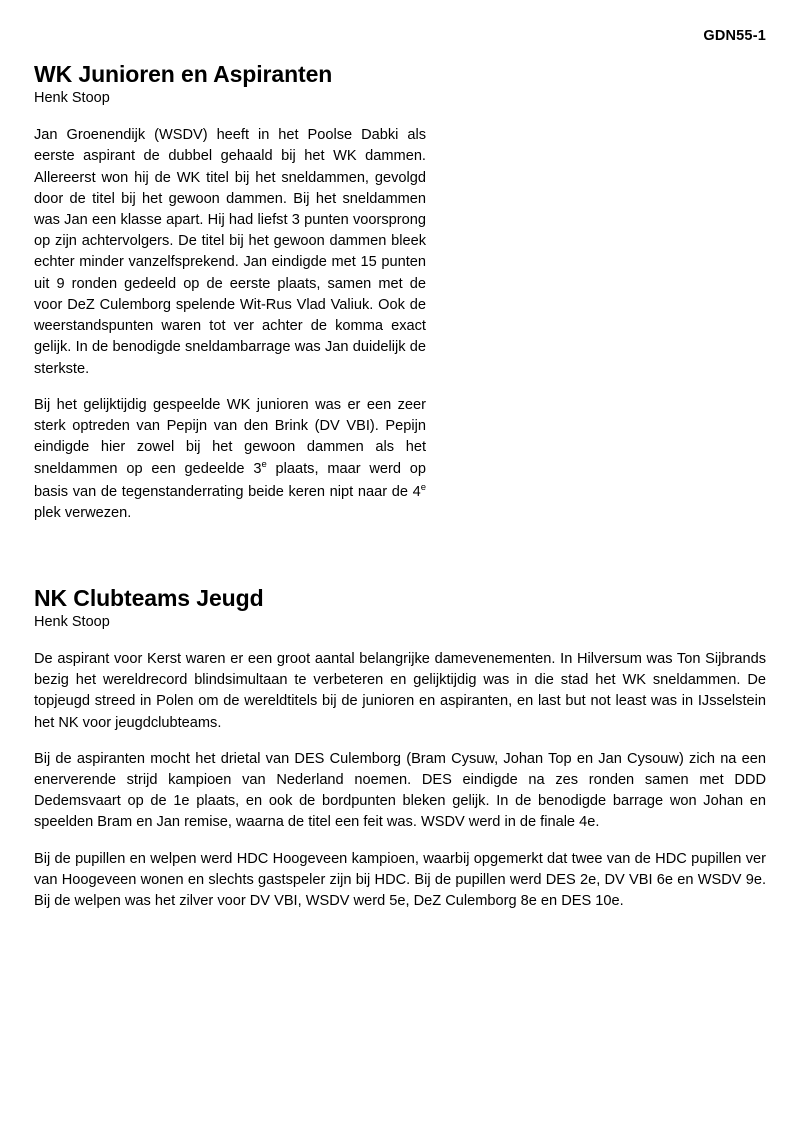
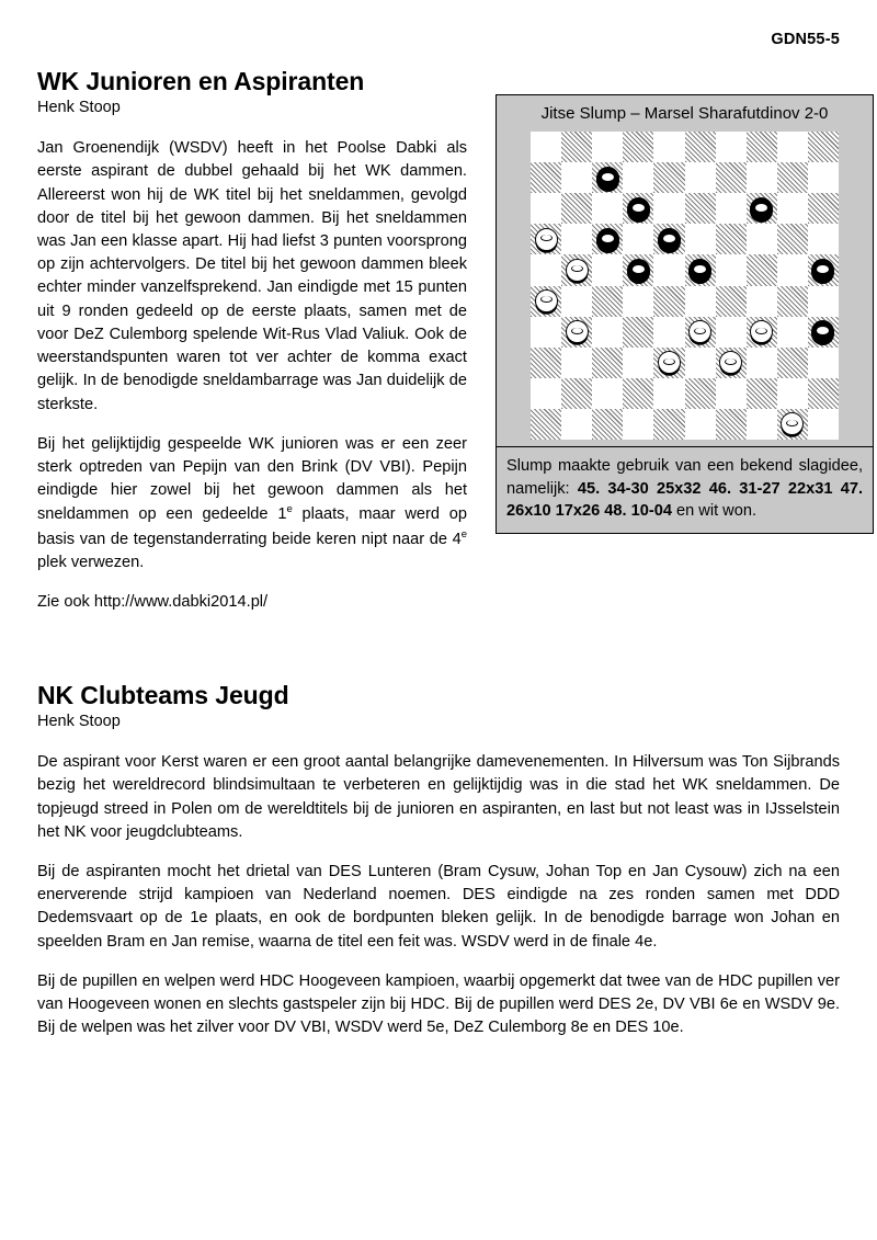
- GDN55-1
+ GDN55-5
  WK Junioren en Aspiranten
  Henk Stoop
  Jan Groenendijk (WSDV) heeft in het Poolse Dabki als eerste aspirant de dubbel gehaald bij het WK dammen. Allereerst won hij de WK titel bij het sneldammen, gevolgd door de titel bij het gewoon dammen. Bij het sneldammen was Jan een klasse apart. Hij had liefst 3 punten voorsprong op zijn achtervolgers. De titel bij het gewoon dammen bleek echter minder vanzelfsprekend. Jan eindigde met 15 punten uit 9 ronden gedeeld op de eerste plaats, samen met de voor DeZ Culemborg spelende Wit-Rus Vlad Valiuk. Ook de weerstandspunten waren tot ver achter de komma exact gelijk. In de benodigde sneldambarrage was Jan duidelijk de sterkste.
- Bij het gelijktijdig gespeelde WK junioren was er een zeer sterk optreden van Pepijn van den Brink (DV VBI). Pepijn eindigde hier zowel bij het gewoon dammen als het sneldammen op een gedeelde 3e plaats, maar werd op basis van de tegenstanderrating beide keren nipt naar de 4e plek verwezen.
+ Bij het gelijktijdig gespeelde WK junioren was er een zeer sterk optreden van Pepijn van den Brink (DV VBI). Pepijn eindigde hier zowel bij het gewoon dammen als het sneldammen op een gedeelde 1e plaats, maar werd op basis van de tegenstanderrating beide keren nipt naar de 4e plek verwezen.
+ Zie ook http://www.dabki2014.pl/
+ Jitse Slump – Marsel Sharafutdinov 2-0
+ Slump maakte gebruik van een bekend slagidee, namelijk: 45. 34-30 25x32 46. 31-27 22x31 47. 26x10 17x26 48. 10-04 en wit won.
  NK Clubteams Jeugd
  Henk Stoop
  De aspirant voor Kerst waren er een groot aantal belangrijke damevenementen. In Hilversum was Ton Sijbrands bezig het wereldrecord blindsimultaan te verbeteren en gelijktijdig was in die stad het WK sneldammen. De topjeugd streed in Polen om de wereldtitels bij de junioren en aspiranten, en last but not least was in IJsselstein het NK voor jeugdclubteams.
- Bij de aspiranten mocht het drietal van DES Culemborg (Bram Cysuw, Johan Top en Jan Cysouw) zich na een enerverende strijd kampioen van Nederland noemen. DES eindigde na zes ronden samen met DDD Dedemsvaart op de 1e plaats, en ook de bordpunten bleken gelijk. In de benodigde barrage won Johan en speelden Bram en Jan remise, waarna de titel een feit was. WSDV werd in de finale 4e.
+ Bij de aspiranten mocht het drietal van DES Lunteren (Bram Cysuw, Johan Top en Jan Cysouw) zich na een enerverende strijd kampioen van Nederland noemen. DES eindigde na zes ronden samen met DDD Dedemsvaart op de 1e plaats, en ook de bordpunten bleken gelijk. In de benodigde barrage won Johan en speelden Bram en Jan remise, waarna de titel een feit was. WSDV werd in de finale 4e.
  Bij de pupillen en welpen werd HDC Hoogeveen kampioen, waarbij opgemerkt dat twee van de HDC pupillen ver van Hoogeveen wonen en slechts gastspeler zijn bij HDC. Bij de pupillen werd DES 2e, DV VBI 6e en WSDV 9e. Bij de welpen was het zilver voor DV VBI, WSDV werd 5e, DeZ Culemborg 8e en DES 10e.
